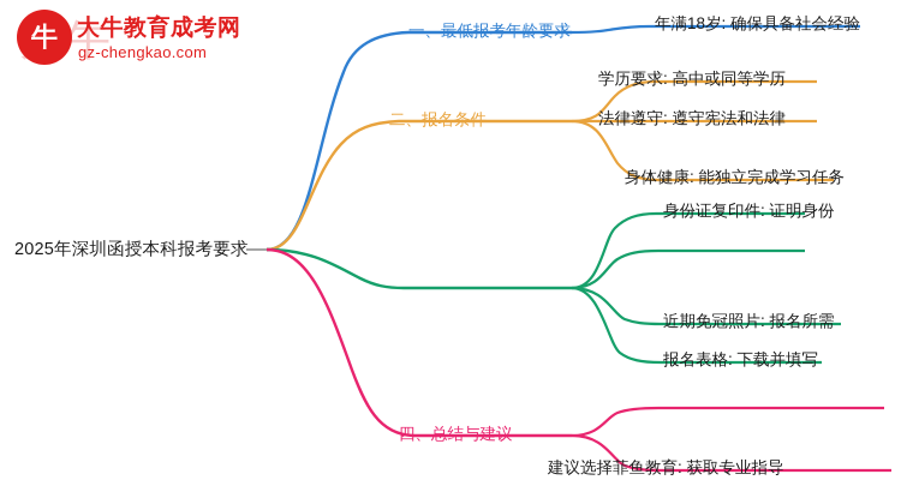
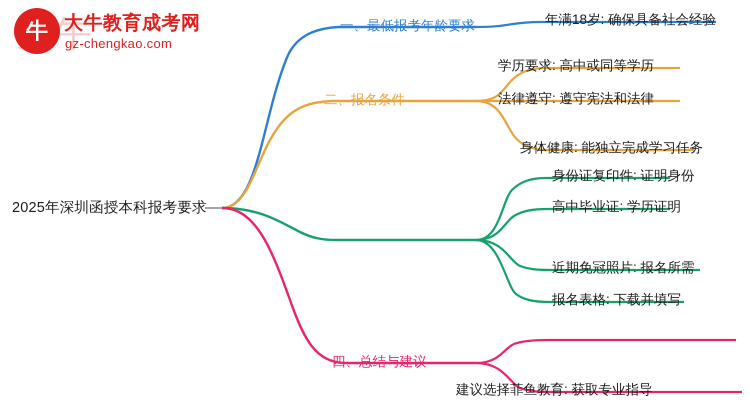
  牛
  大牛教育成考网
  gz-chengkao.com
  2025年深圳函授本科报考要求
  一、最低报考年龄要求
  年满18岁: 确保具备社会经验
  二、报名条件
  学历要求: 高中或同等学历
  法律遵守: 遵守宪法和法律
  身体健康: 能独立完成学习任务
  身份证复印件: 证明身份
+ 高中毕业证: 学历证明
  近期免冠照片: 报名所需
  报名表格: 下载并填写
  四、总结与建议
  建议选择菲鱼教育: 获取专业指导
